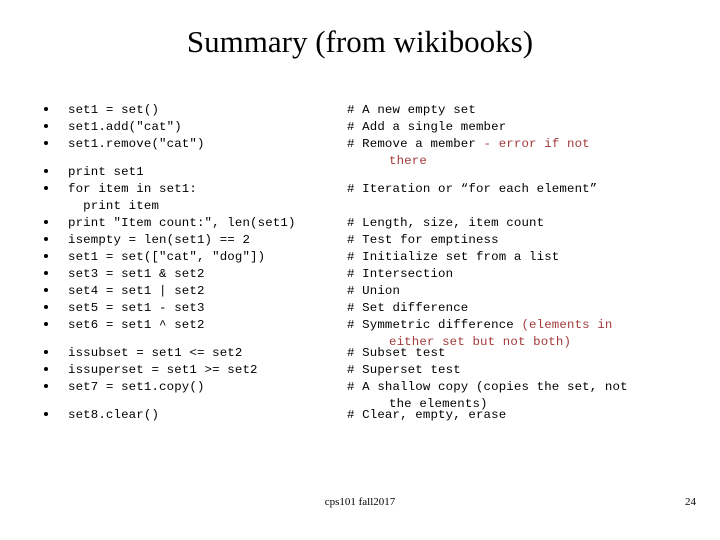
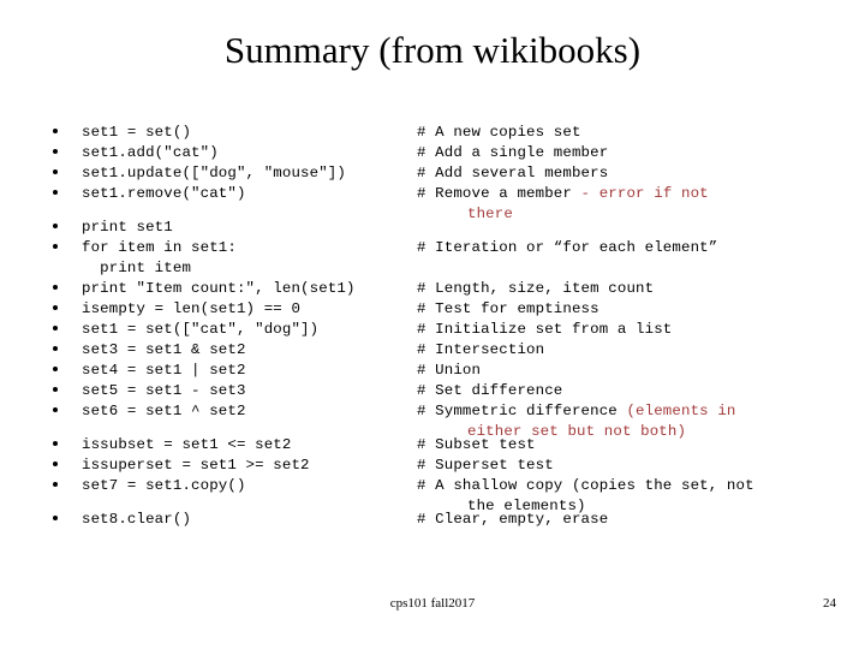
  Summary (from wikibooks)
  set1 = set()
- # A new empty set
+ # A new copies set
  set1.add("cat")
  # Add a single member
+ set1.update(["dog", "mouse"])
+ # Add several members
  set1.remove("cat")
  # Remove a member - error if not
  there
  print set1
  for item in set1:
  print item
  # Iteration or “for each element”
  print "Item count:", len(set1)
  # Length, size, item count
- isempty = len(set1) == 2
+ isempty = len(set1) == 0
  # Test for emptiness
  set1 = set(["cat", "dog"])
  # Initialize set from a list
  set3 = set1 & set2
  # Intersection
  set4 = set1 | set2
  # Union
  set5 = set1 - set3
  # Set difference
  set6 = set1 ^ set2
  # Symmetric difference (elements in
  either set but not both)
  issubset = set1 <= set2
  # Subset test
  issuperset = set1 >= set2
  # Superset test
  set7 = set1.copy()
  # A shallow copy (copies the set, not
  the elements)
  set8.clear()
  # Clear, empty, erase
  cps101 fall2017
  24
